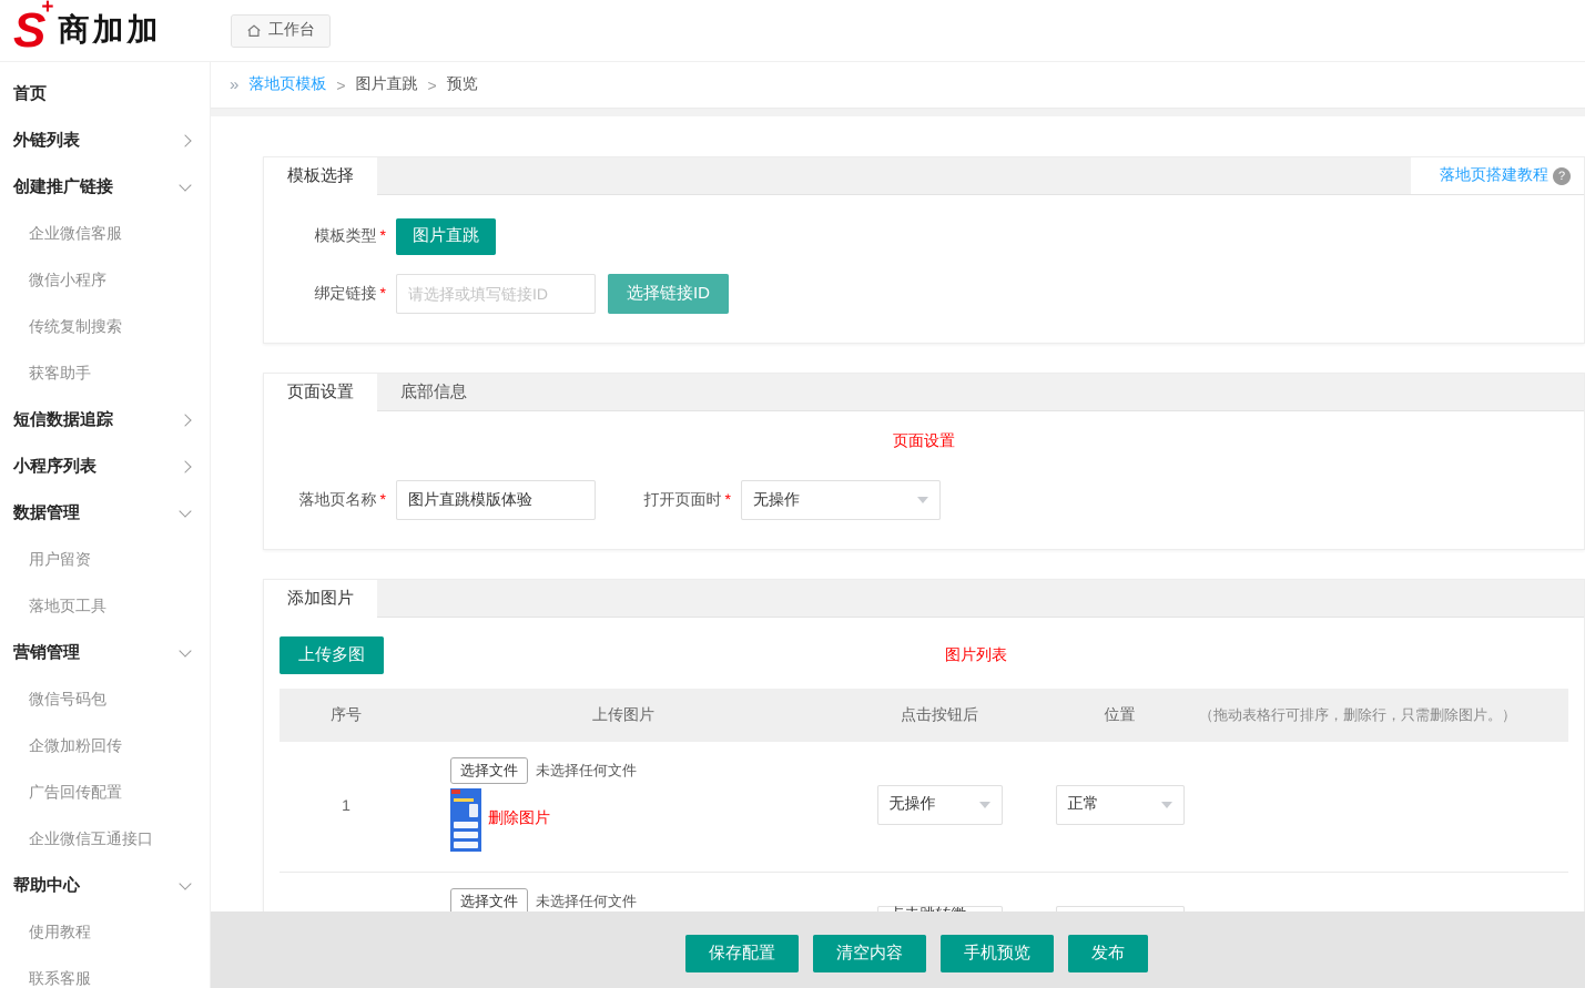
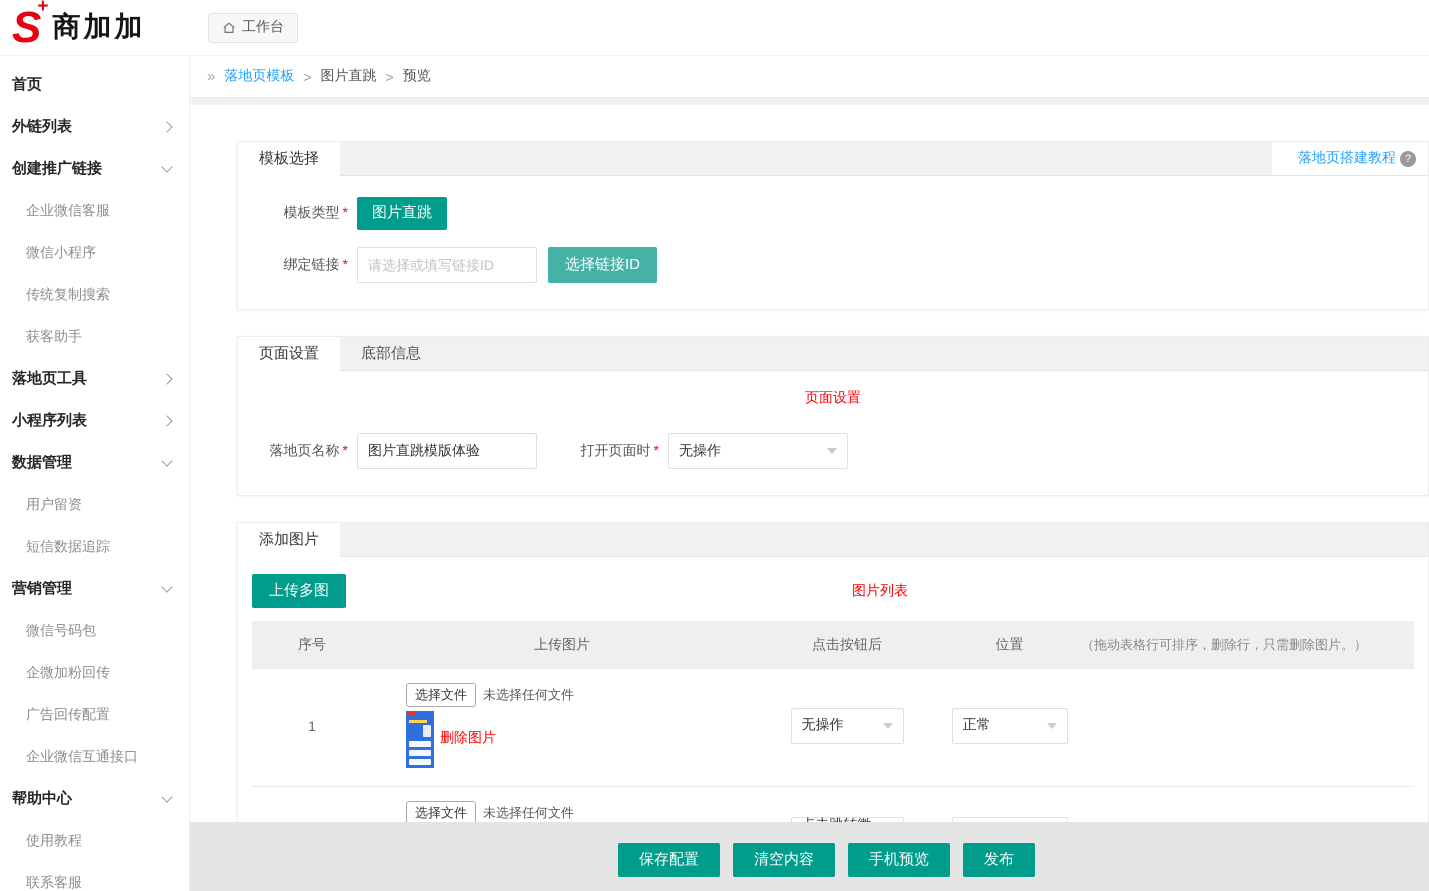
  S+
  商加加
  工作台
  首页
  外链列表
  创建推广链接
  企业微信客服
  微信小程序
  传统复制搜索
  获客助手
- 短信数据追踪
+ 落地页工具
  小程序列表
  数据管理
  用户留资
- 落地页工具
+ 短信数据追踪
  营销管理
  微信号码包
  企微加粉回传
  广告回传配置
  企业微信互通接口
  帮助中心
  使用教程
  联系客服
  »
  落地页模板
  >
  图片直跳
  >
  预览
  模板选择
  落地页搭建教程
  ?
  模板类型 *
  图片直跳
  绑定链接 *
  请选择或填写链接ID
  选择链接ID
  页面设置
  底部信息
  页面设置
  落地页名称 *
  图片直跳模版体验
  打开页面时 *
  无操作
  添加图片
  上传多图
  图片列表
  序号
  上传图片
  点击按钮后
  位置
  （拖动表格行可排序，删除行，只需删除图片。）
  1
  选择文件
  未选择任何文件
  删除图片
  无操作
  正常
  选择文件
  未选择任何文件
  保存配置
  清空内容
  手机预览
  发布
